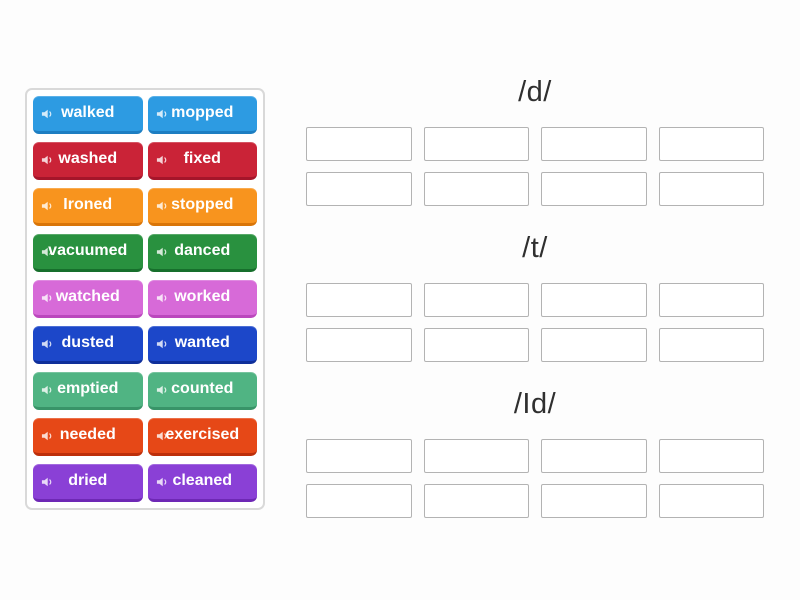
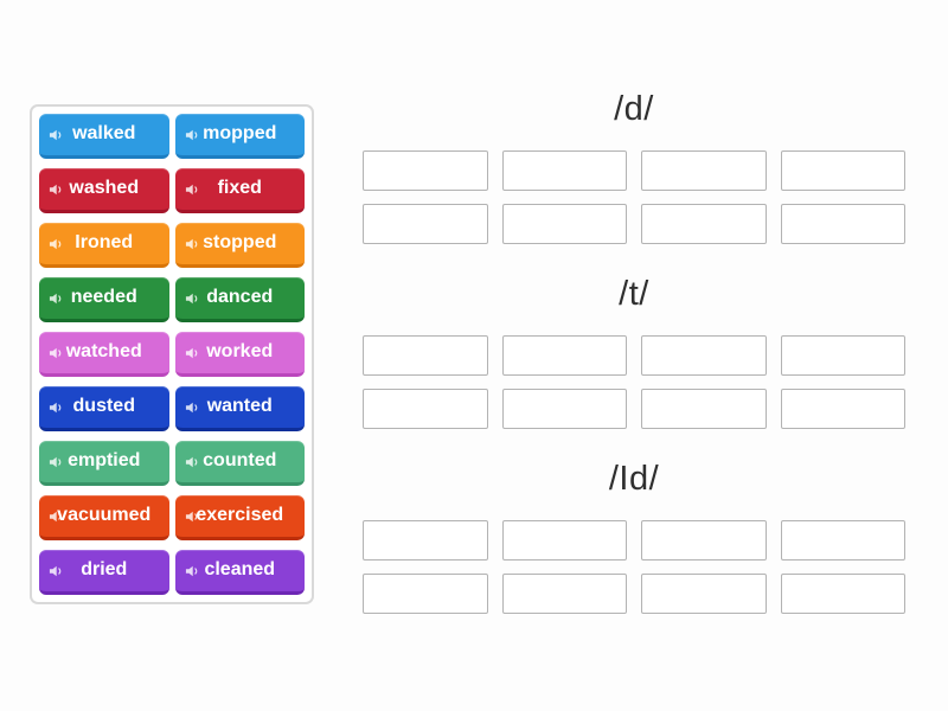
  walked
  mopped
  washed
  fixed
  Ironed
  stopped
- vacuumed
+ needed
  danced
  watched
  worked
  dusted
  wanted
  emptied
  counted
- needed
+ vacuumed
  exercised
  dried
  cleaned
  /d/
  /t/
  /Id/
